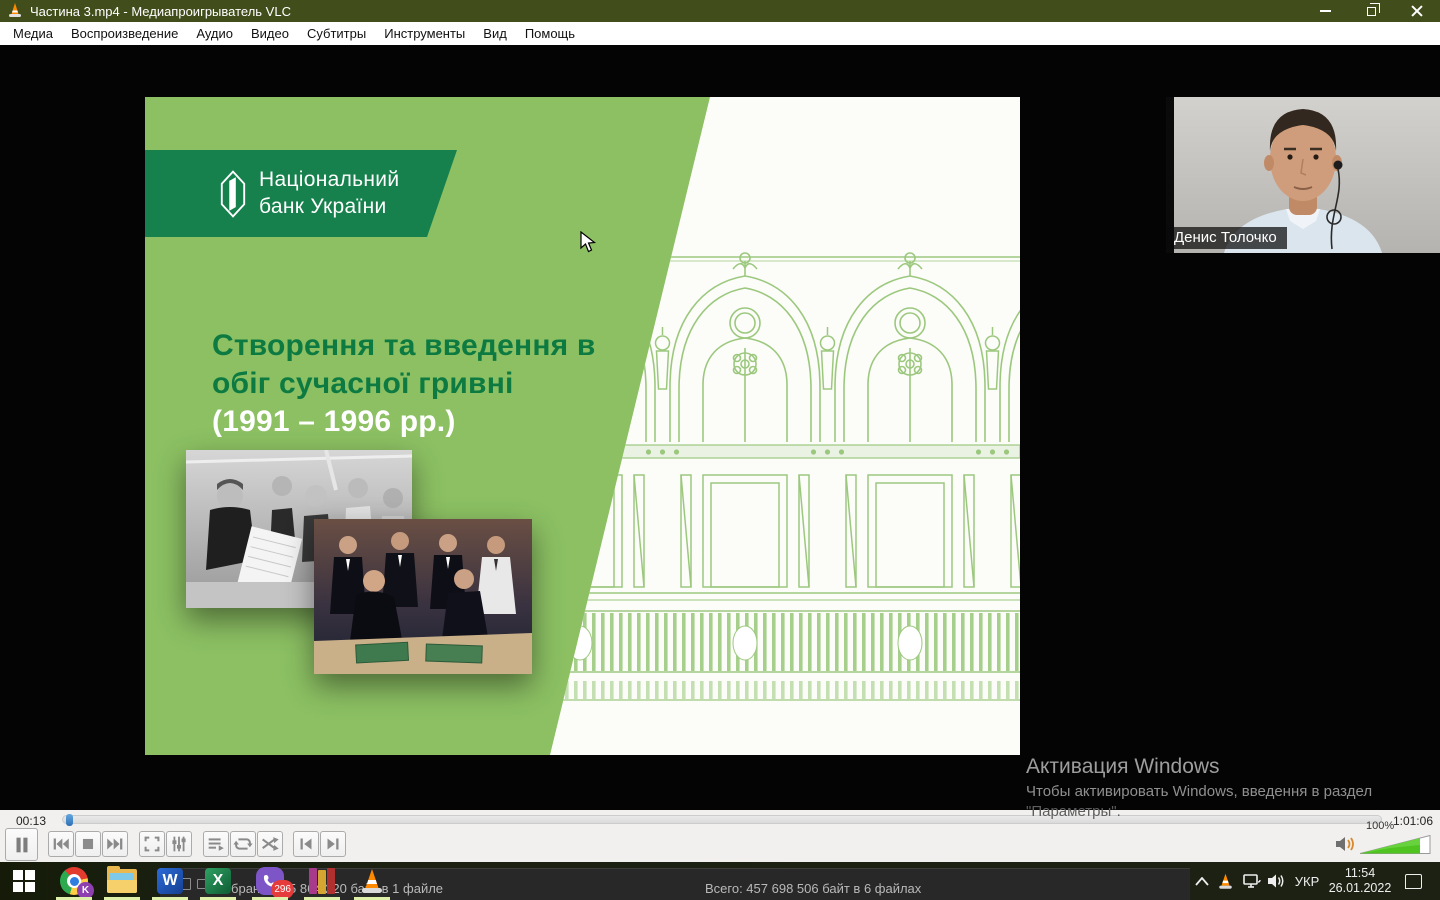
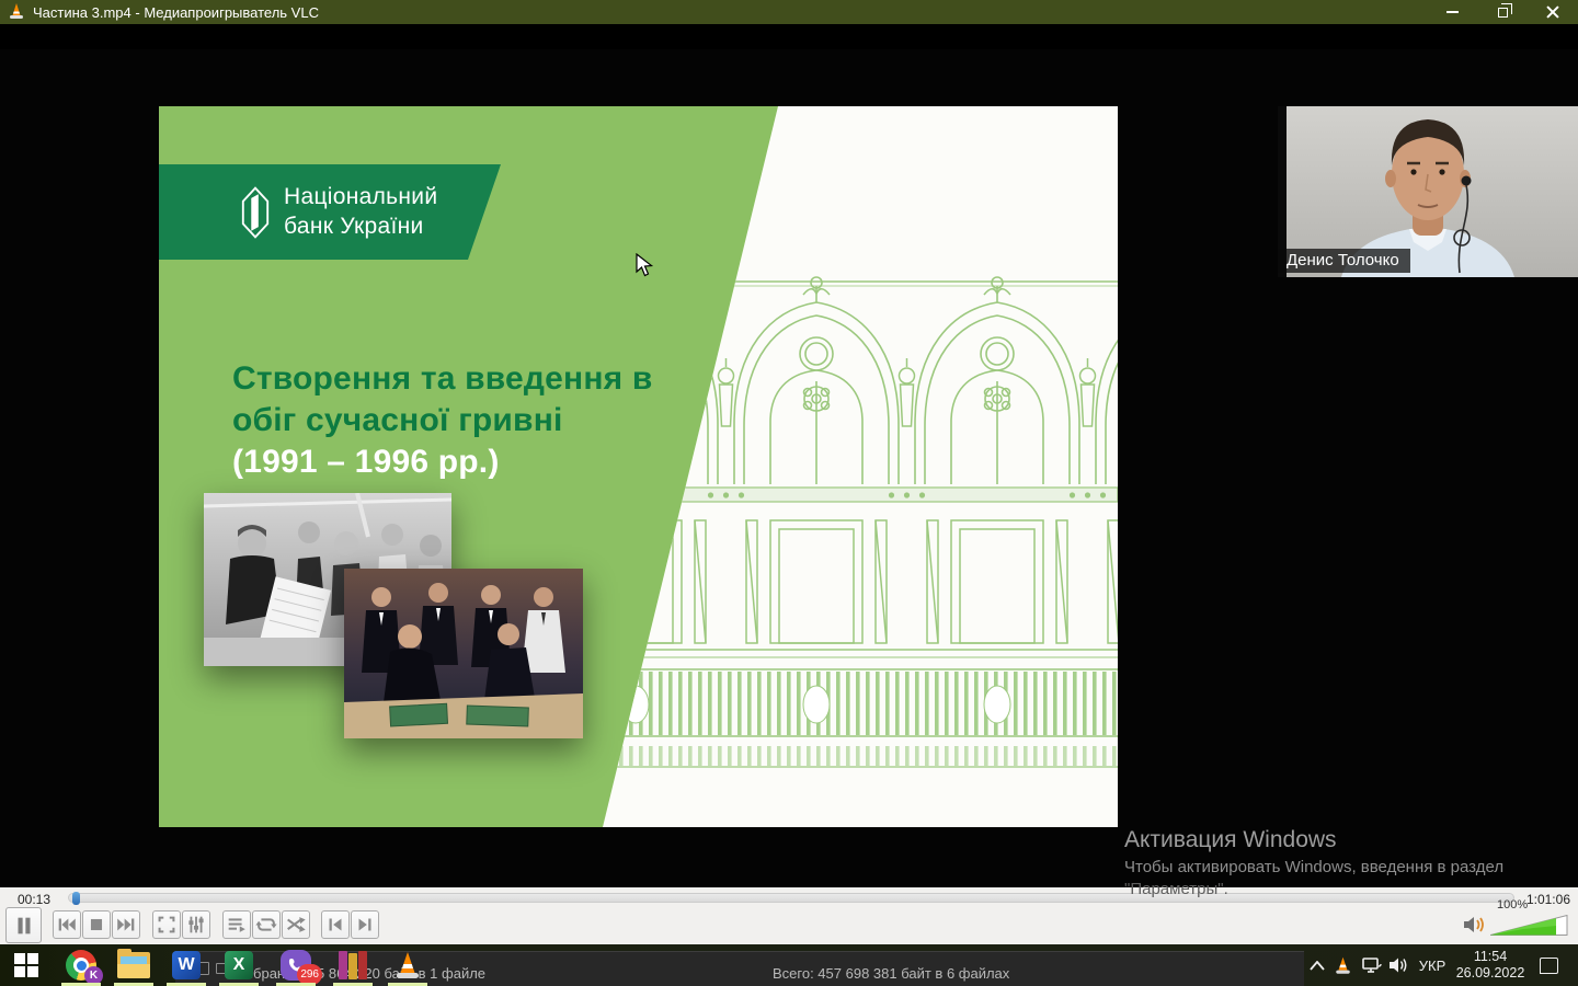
  Частина 3.mp4 - Медиапроигрыватель VLC
- Медиа
- Воспроизведение
- Аудио
- Видео
- Субтитры
- Инструменты
- Вид
- Помощь
  Національний
  банк України
  Створення та введення в
  обіг сучасної гривні
  (1991 – 1996 рр.)
  Денис Толочко
  Активация Windows
  Чтобы активировать Windows, введення в раздел
  "Параметры".
  00:13
  1:01:06
  100%
- Всего: 457 698 506 байт в 6 файлах
+ Всего: 457 698 381 байт в 6 файлах
  K
  W
  X
  296
  УКР
  11:54
- 26.01.2022
+ 26.09.2022
